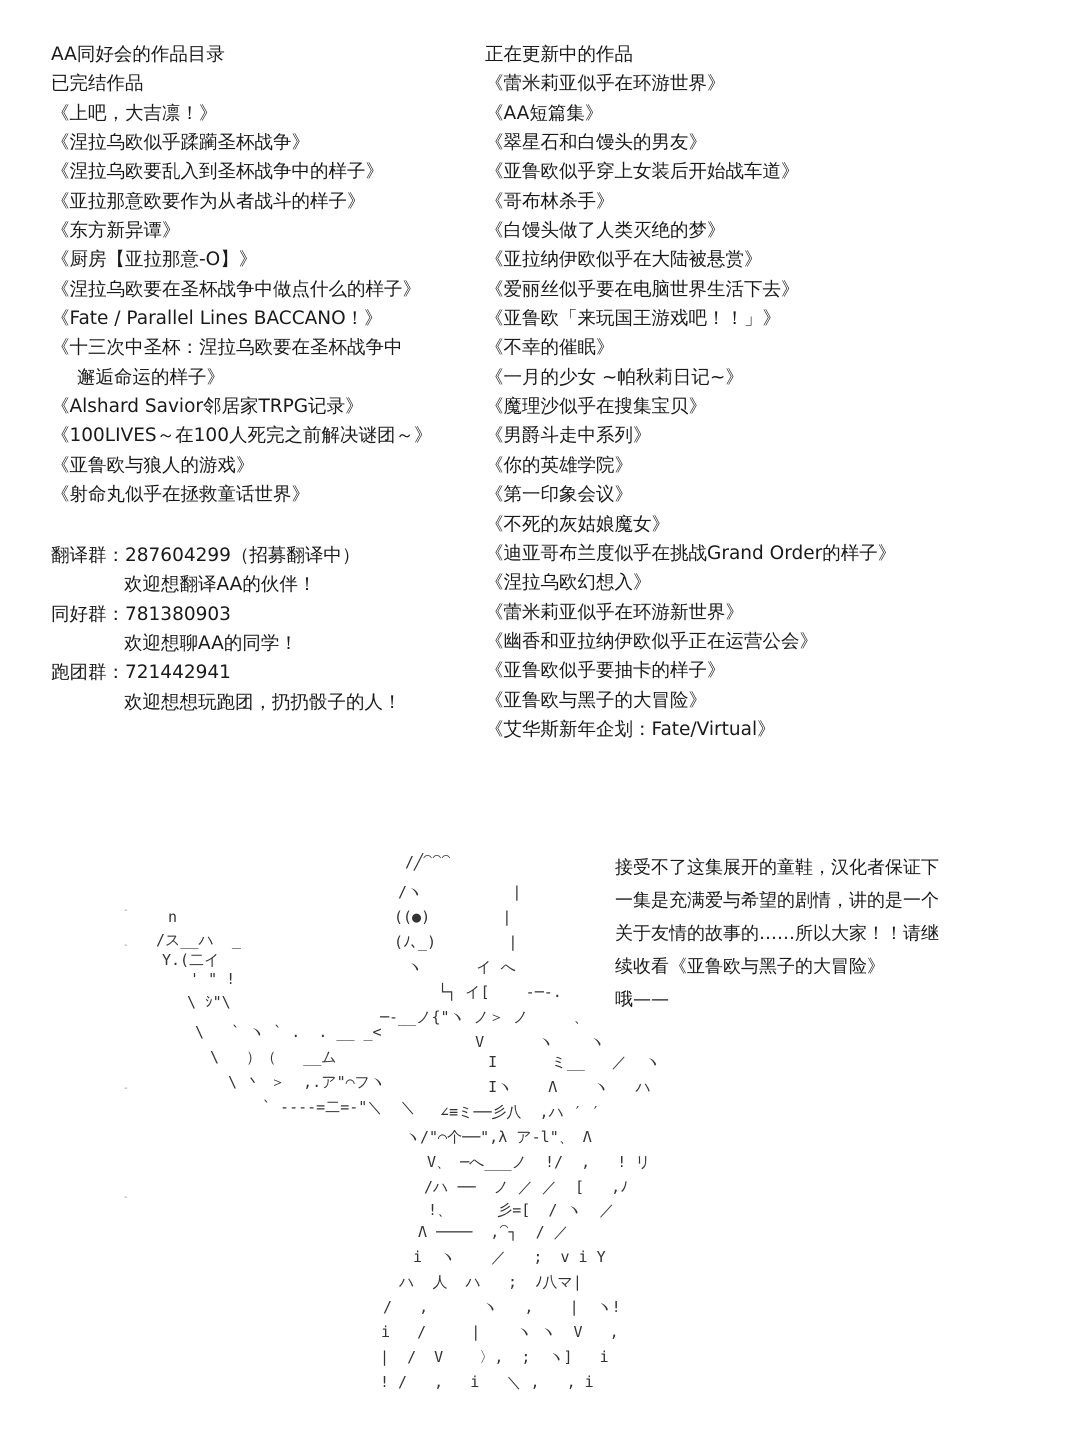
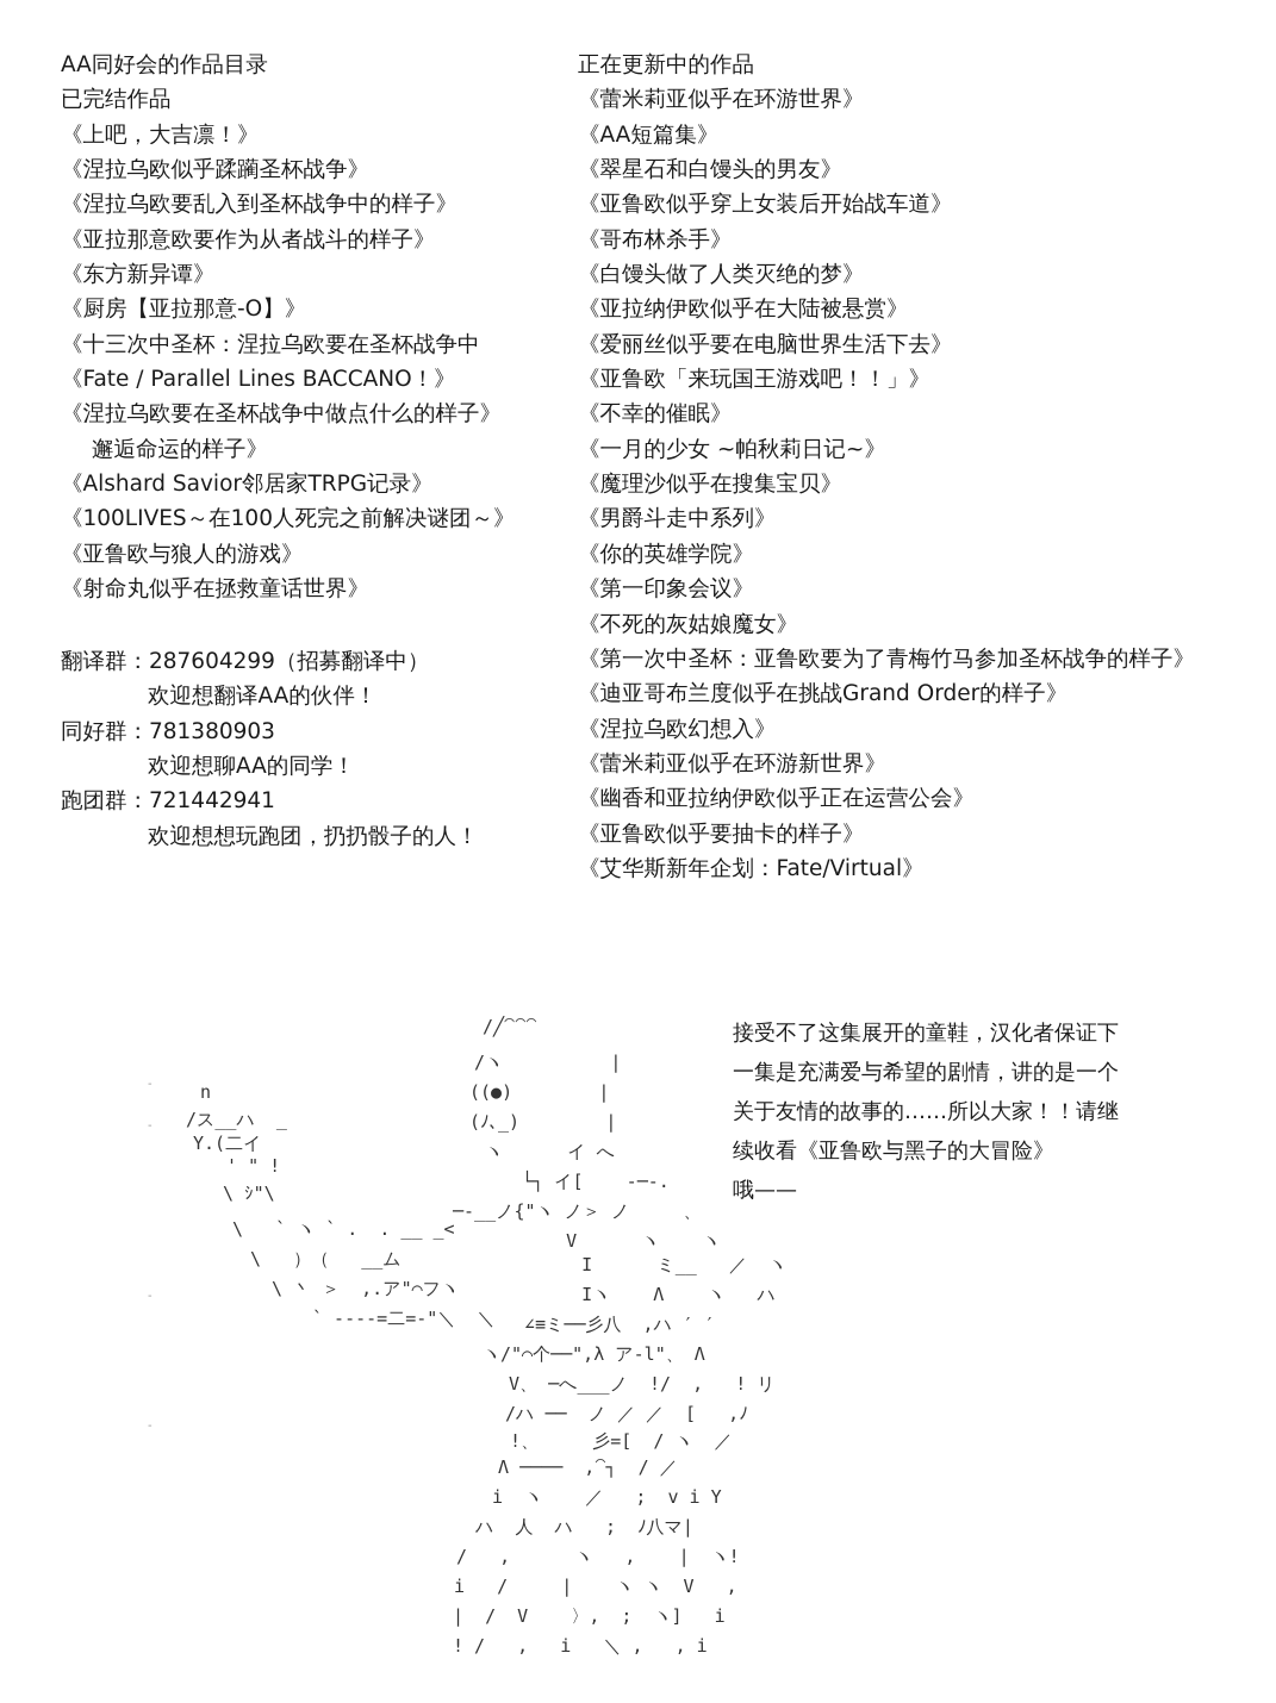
  AA同好会的作品目录
  已完结作品
  《上吧，大吉凛！》
  《涅拉乌欧似乎蹂躏圣杯战争》
  《涅拉乌欧要乱入到圣杯战争中的样子》
  《亚拉那意欧要作为从者战斗的样子》
  《东方新异谭》
  《厨房【亚拉那意-O】》
- 《涅拉乌欧要在圣杯战争中做点什么的样子》
+ 《十三次中圣杯：涅拉乌欧要在圣杯战争中
  《Fate / Parallel Lines BACCANO！》
- 《十三次中圣杯：涅拉乌欧要在圣杯战争中
+ 《涅拉乌欧要在圣杯战争中做点什么的样子》
  邂逅命运的样子》
  《Alshard Savior邻居家TRPG记录》
  《100LIVES～在100人死完之前解决谜团～》
  《亚鲁欧与狼人的游戏》
  《射命丸似乎在拯救童话世界》
  翻译群：287604299（招募翻译中）
  欢迎想翻译AA的伙伴！
  同好群：781380903
  欢迎想聊AA的同学！
  跑团群：721442941
  欢迎想想玩跑团，扔扔骰子的人！
  正在更新中的作品
  《蕾米莉亚似乎在环游世界》
  《AA短篇集》
  《翠星石和白馒头的男友》
  《亚鲁欧似乎穿上女装后开始战车道》
  《哥布林杀手》
  《白馒头做了人类灭绝的梦》
  《亚拉纳伊欧似乎在大陆被悬赏》
  《爱丽丝似乎要在电脑世界生活下去》
  《亚鲁欧「来玩国王游戏吧！！」》
  《不幸的催眠》
  《一月的少女 ~帕秋莉日记~》
  《魔理沙似乎在搜集宝贝》
  《男爵斗走中系列》
  《你的英雄学院》
  《第一印象会议》
  《不死的灰姑娘魔女》
+ 《第一次中圣杯：亚鲁欧要为了青梅竹马参加圣杯战争的样子》
  《迪亚哥布兰度似乎在挑战Grand Order的样子》
  《涅拉乌欧幻想入》
  《蕾米莉亚似乎在环游新世界》
  《幽香和亚拉纳伊欧似乎正在运营公会》
  《亚鲁欧似乎要抽卡的样子》
- 《亚鲁欧与黑子的大冒险》
  《艾华斯新年企划：Fate/Virtual》
  n
  /ス__ハ _
  Y.(二イ
  ' " !
  \ ｼ"\
  \ ` ヽ ` . . __ _<
  \ ）（ __ム
  \ 丶 ＞ ,.ア"⌒フヽ
  ` ----=二=-"＼ ＼
  /╱⁀⁀⁀
  /ヽ |
  ((●) |
  (ﾉ､_) |
  ヽ イ へ
  └┐ イ[ ‐─‐.
  ─-__ノ{"ヽ ノ＞ ノ 、
  V ヽ ヽ
  I ミ__ ／ ヽ
  Iヽ Λ ヽ ハ
  ∠≡ミ──彡八 ,ハ ′ ′
  ヽ/"⌒个──",λ ア-l"、 Λ
  V、 ─へ___ノ !/ , ! リ
  /ハ ── ノ ／ ／ [ ,ﾉ
  !、 彡=[ / ヽ ／
  Λ ──── ,⁀┐ / ／
  i ヽ ／ ; v i Y
  ハ 人 ハ ; ﾉ八マ|
  / , ヽ , | ヽ!
  i / | ヽ ヽ V ,
  | / V 〉, ; ヽ] i
  ! / , i ＼ , , i
  -
  -
  -
  -
  接受不了这集展开的童鞋，汉化者保证下
  一集是充满爱与希望的剧情，讲的是一个
  关于友情的故事的……所以大家！！请继
  续收看《亚鲁欧与黑子的大冒险》
  哦——
